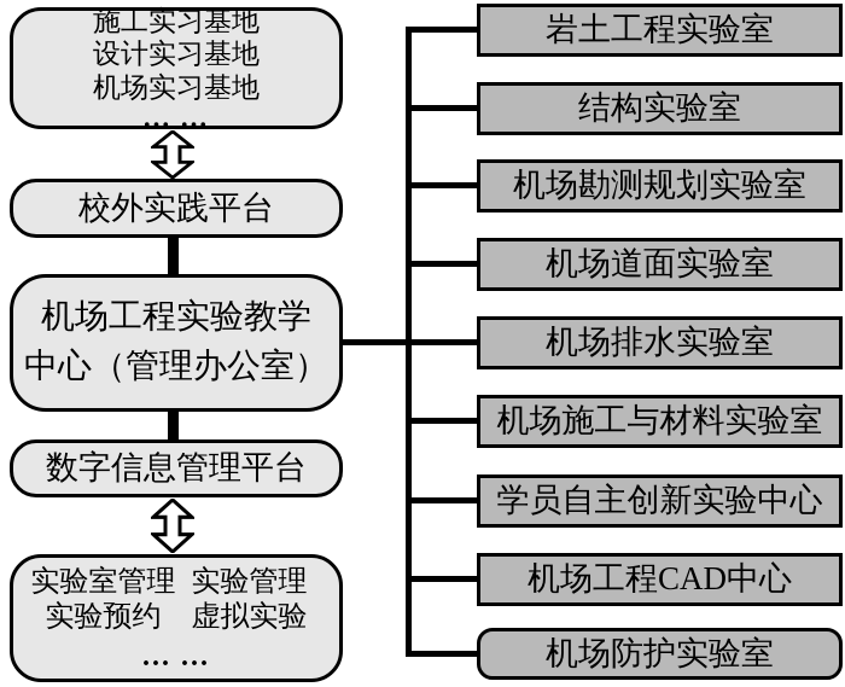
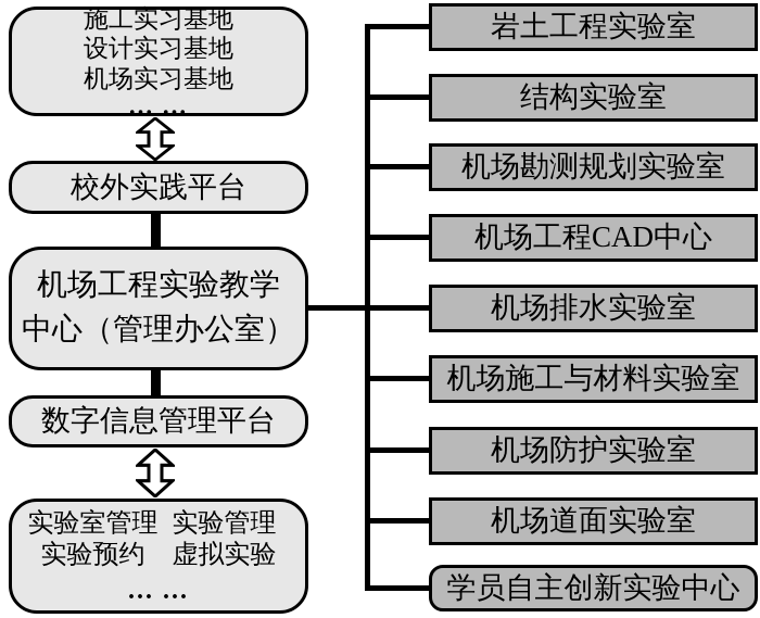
  施工实习基地
  设计实习基地
  机场实习基地
  ... ...
  校外实践平台
  机场工程实验教学
  中心（管理办公室）
  数字信息管理平台
  实验室管理
  实验管理
  实验预约
  虚拟实验
  ... ...
  岩土工程实验室
  结构实验室
  机场勘测规划实验室
- 机场道面实验室
+ 机场工程CAD中心
  机场排水实验室
  机场施工与材料实验室
- 学员自主创新实验中心
+ 机场防护实验室
- 机场工程CAD中心
+ 机场道面实验室
- 机场防护实验室
+ 学员自主创新实验中心
